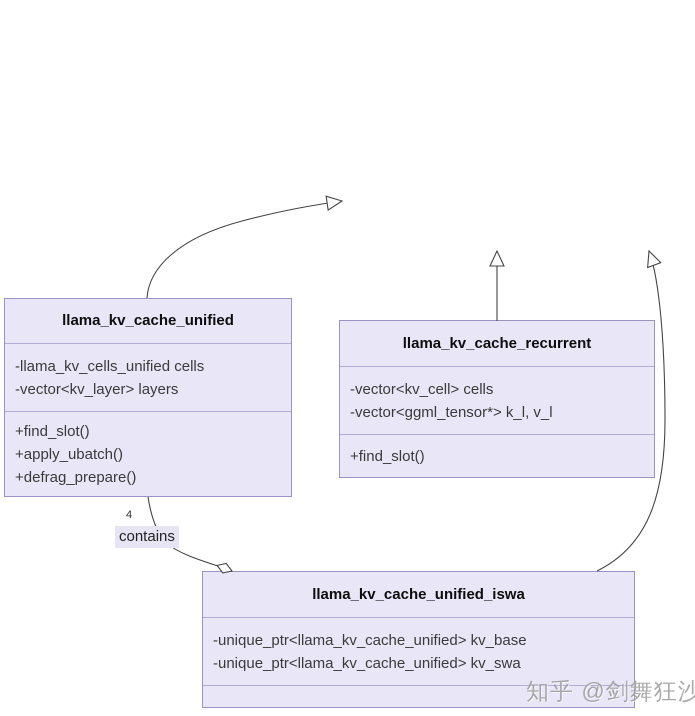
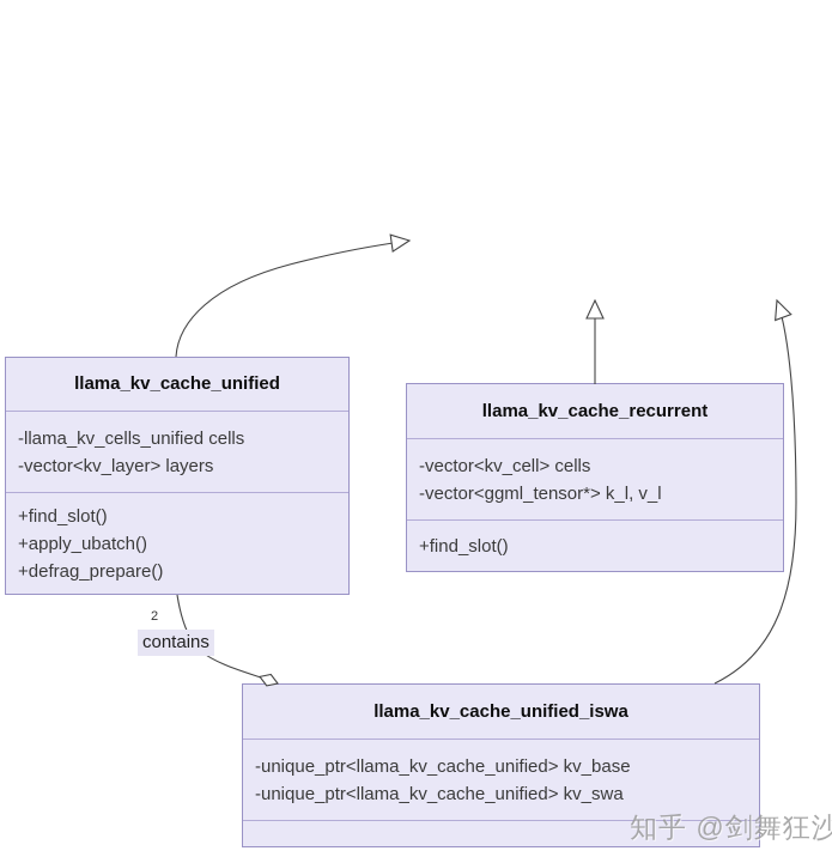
  llama_kv_cache_unified
  -llama_kv_cells_unified cells
  -vector<kv_layer> layers
  +find_slot()
  +apply_ubatch()
  +defrag_prepare()
  llama_kv_cache_recurrent
  -vector<kv_cell> cells
  -vector<ggml_tensor*> k_l, v_l
  +find_slot()
  llama_kv_cache_unified_iswa
  -unique_ptr<llama_kv_cache_unified> kv_base
  -unique_ptr<llama_kv_cache_unified> kv_swa
- 4
+ 2
  contains
  知乎 @剑舞狂沙
